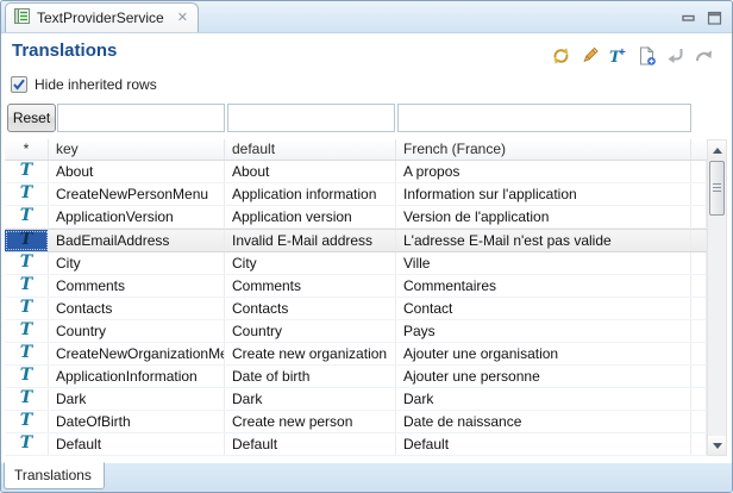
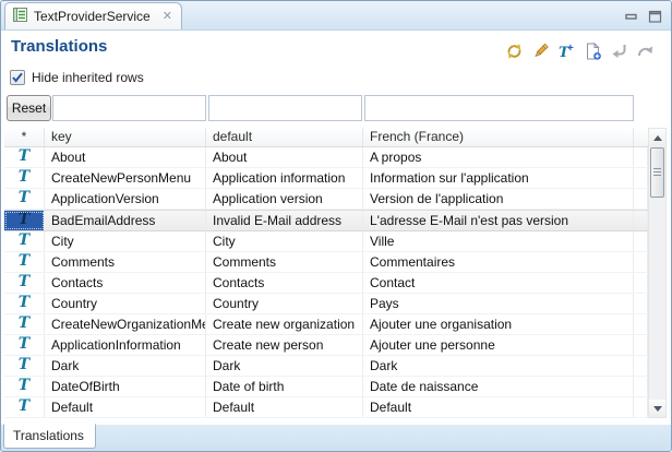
  TextProviderService
  ✕
  Translations
  T
  +
  Hide inherited rows
  Reset
  *
  key
  default
  French (France)
  T
  About
  About
  A propos
  T
  CreateNewPersonMenu
  Application information
  Information sur l'application
  T
  ApplicationVersion
  Application version
  Version de l'application
  T
  BadEmailAddress
  Invalid E-Mail address
- L'adresse E-Mail n'est pas valide
+ L'adresse E-Mail n'est pas version
  T
  City
  City
  Ville
  T
  Comments
  Comments
  Commentaires
  T
  Contacts
  Contacts
  Contact
  T
  Country
  Country
  Pays
  T
  CreateNewOrganizationMe
  Create new organization
  Ajouter une organisation
  T
  ApplicationInformation
- Date of birth
+ Create new person
  Ajouter une personne
  T
  Dark
  Dark
  Dark
  T
  DateOfBirth
- Create new person
+ Date of birth
  Date de naissance
  T
  Default
  Default
  Default
  Translations
